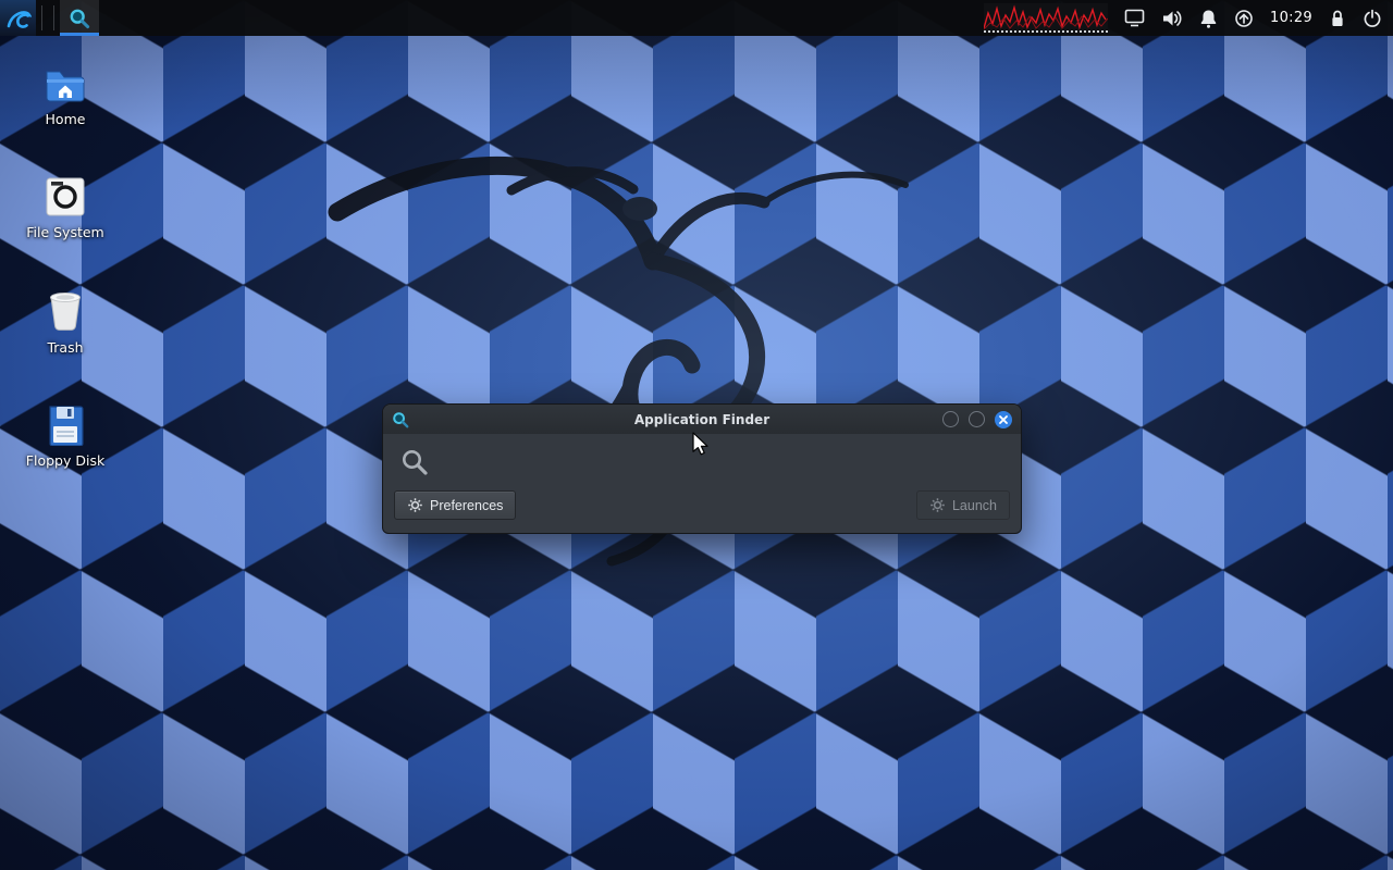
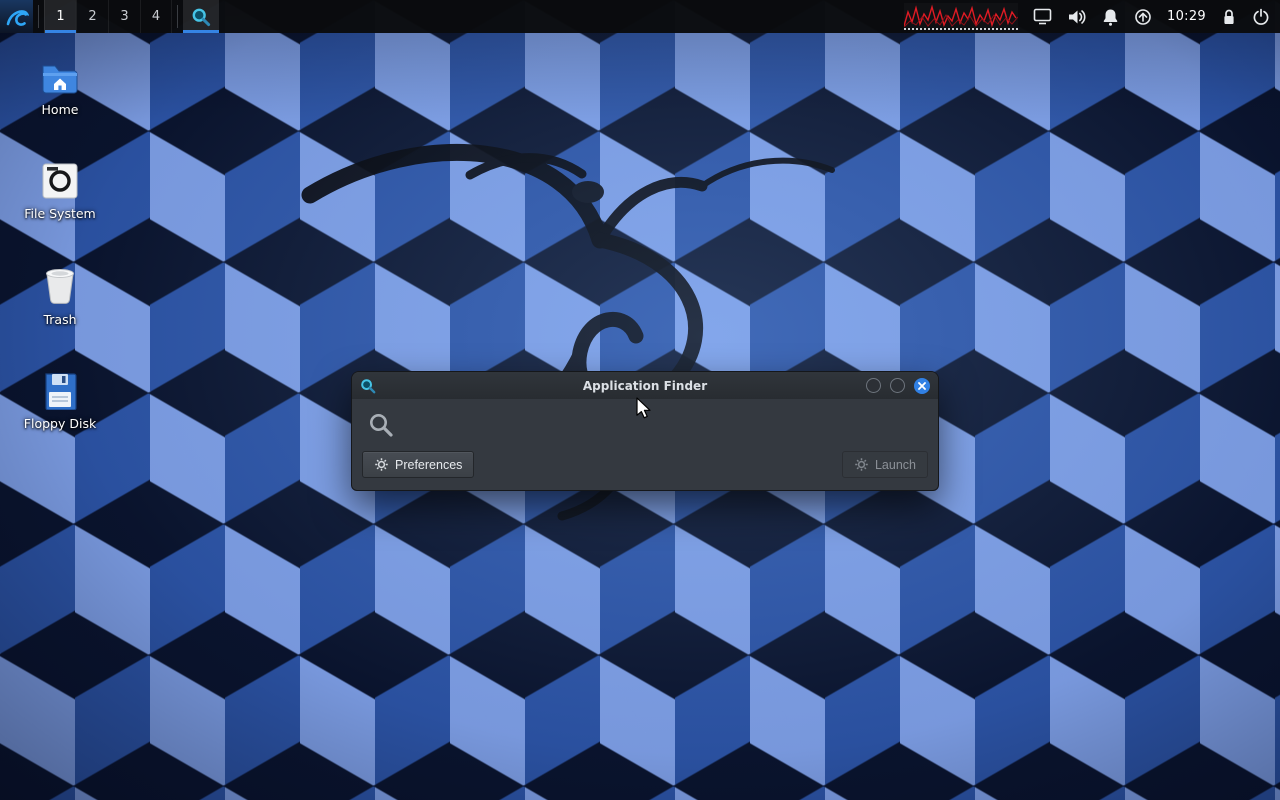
+ 1
+ 2
+ 3
+ 4
  10:29
  Home
  File System
  Trash
  Floppy Disk
  Application Finder
  Preferences
  Launch
